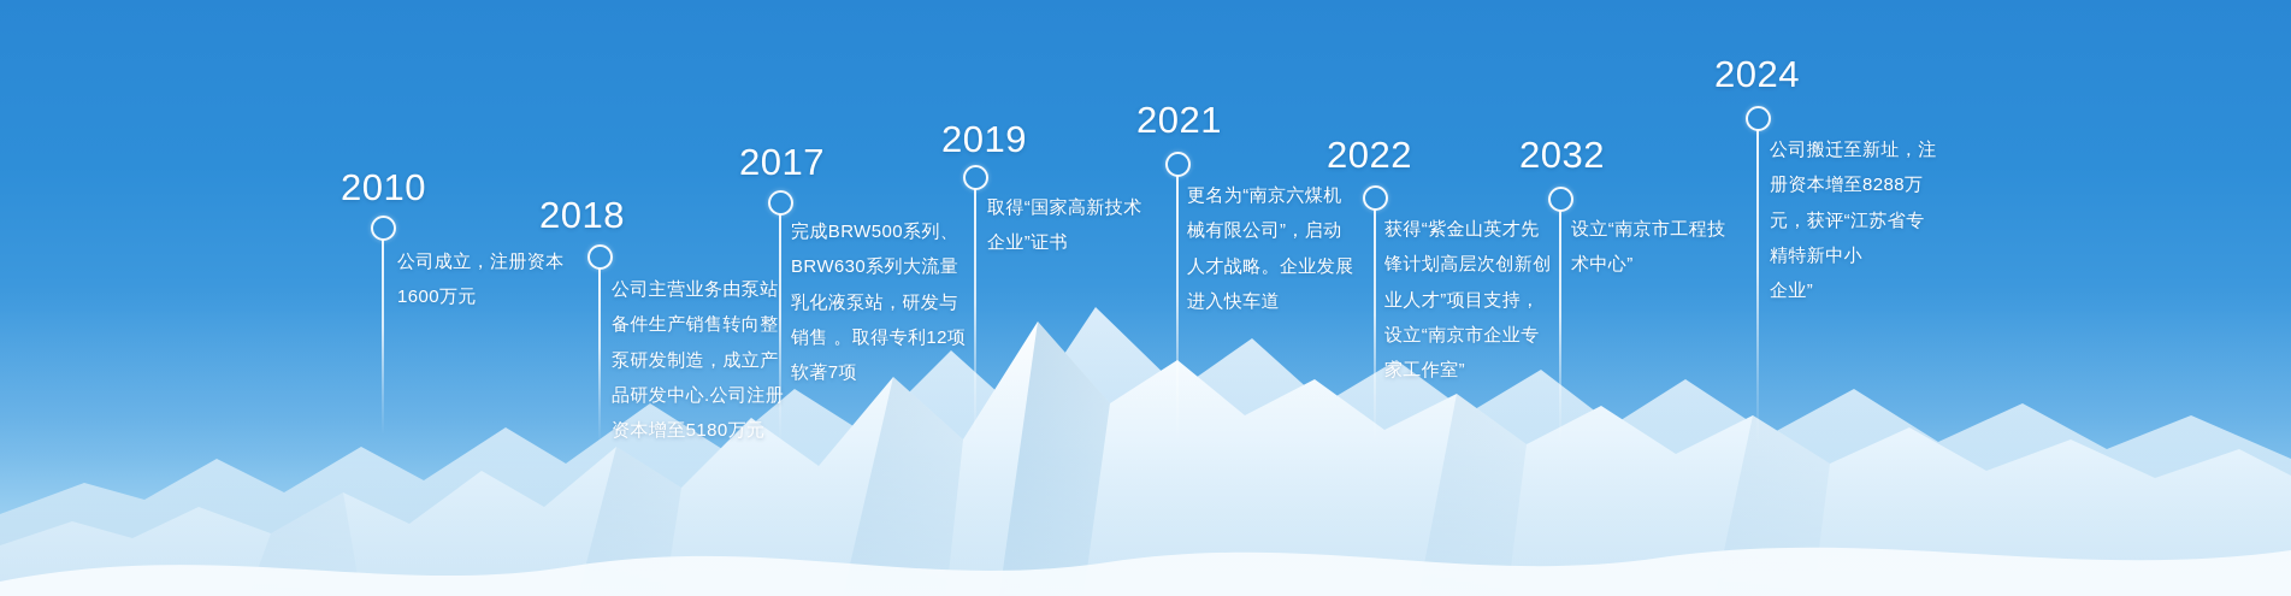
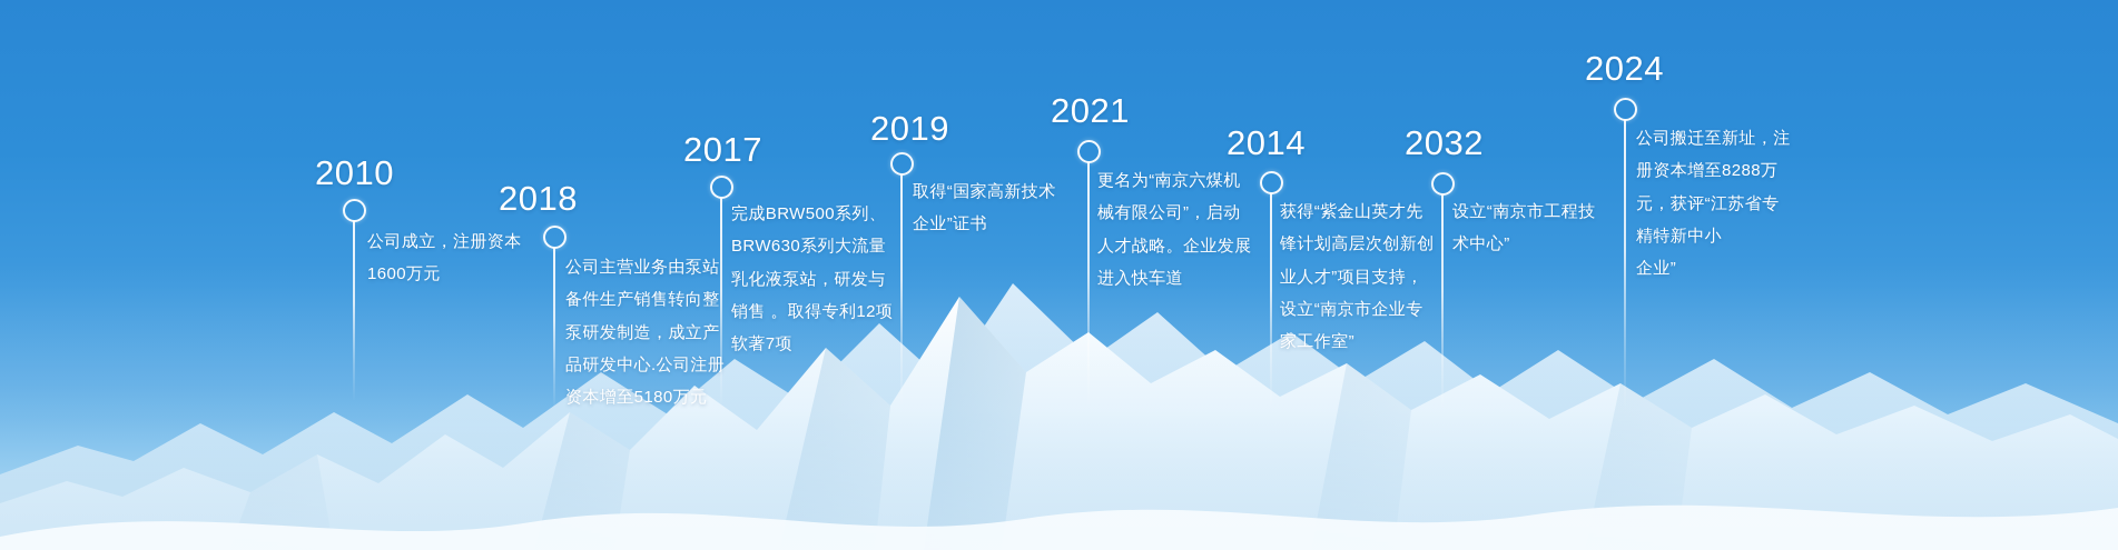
  2010
  公司成立，注册资本
  1600万元
  2018
  公司主营业务由泵站
  备件生产销售转向整
  泵研发制造，成立产
  品研发中心.公司注册
  资本增至5180万元
  2017
  完成BRW500系列、
  BRW630系列大流量
  乳化液泵站，研发与
  销售 。取得专利12项
  软著7项
  2019
  取得“国家高新技术
  企业”证书
  2021
  更名为“南京六煤机
  械有限公司”，启动
  人才战略。企业发展
  进入快车道
- 2022
+ 2014
  获得“紫金山英才先
  锋计划高层次创新创
  业人才”项目支持，
  设立“南京市企业专
  家工作室”
  2032
  设立“南京市工程技
  术中心”
  2024
  公司搬迁至新址，注
  册资本增至8288万
  元，获评“江苏省专
  精特新中小
  企业”
